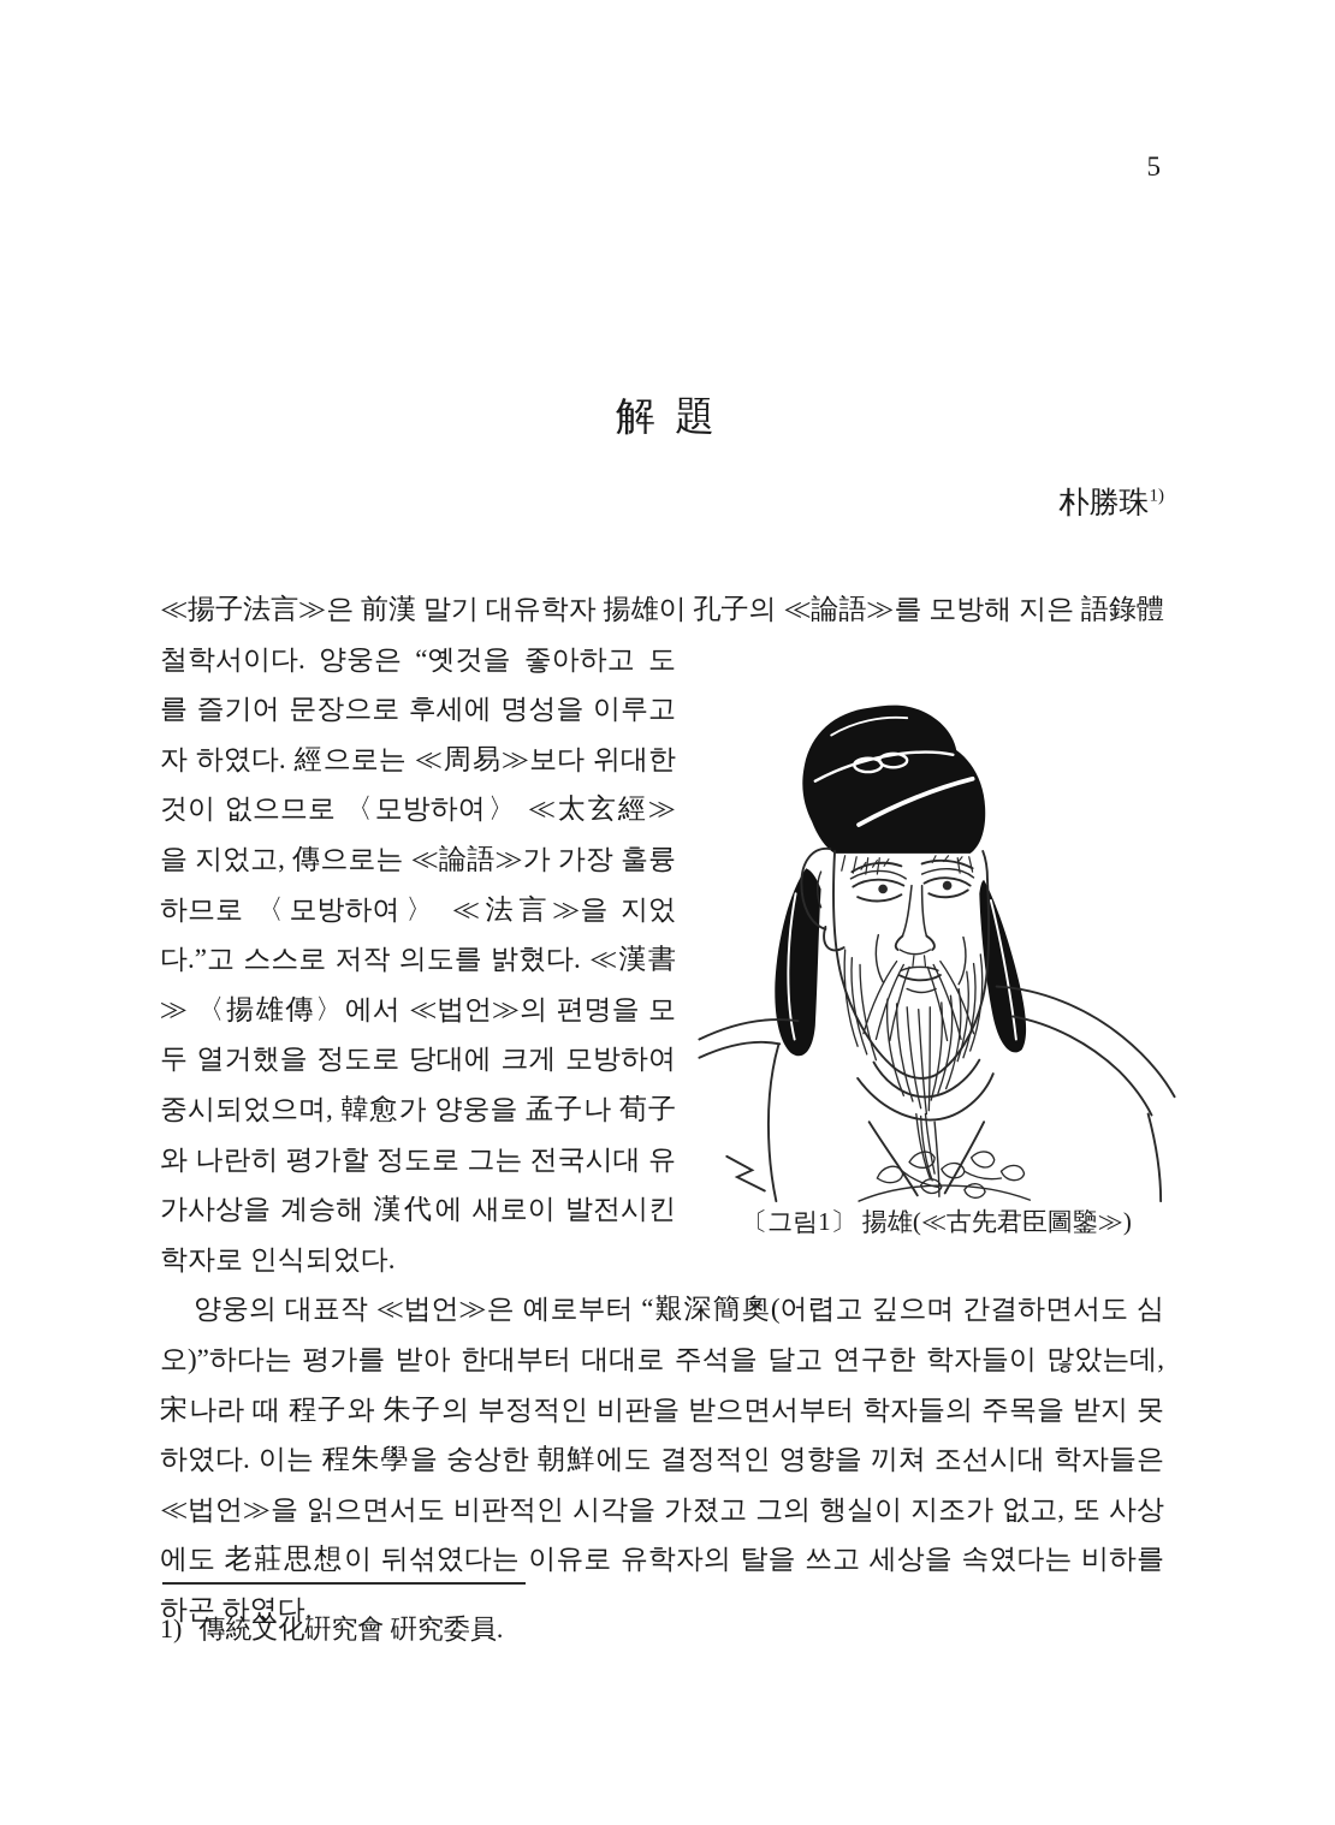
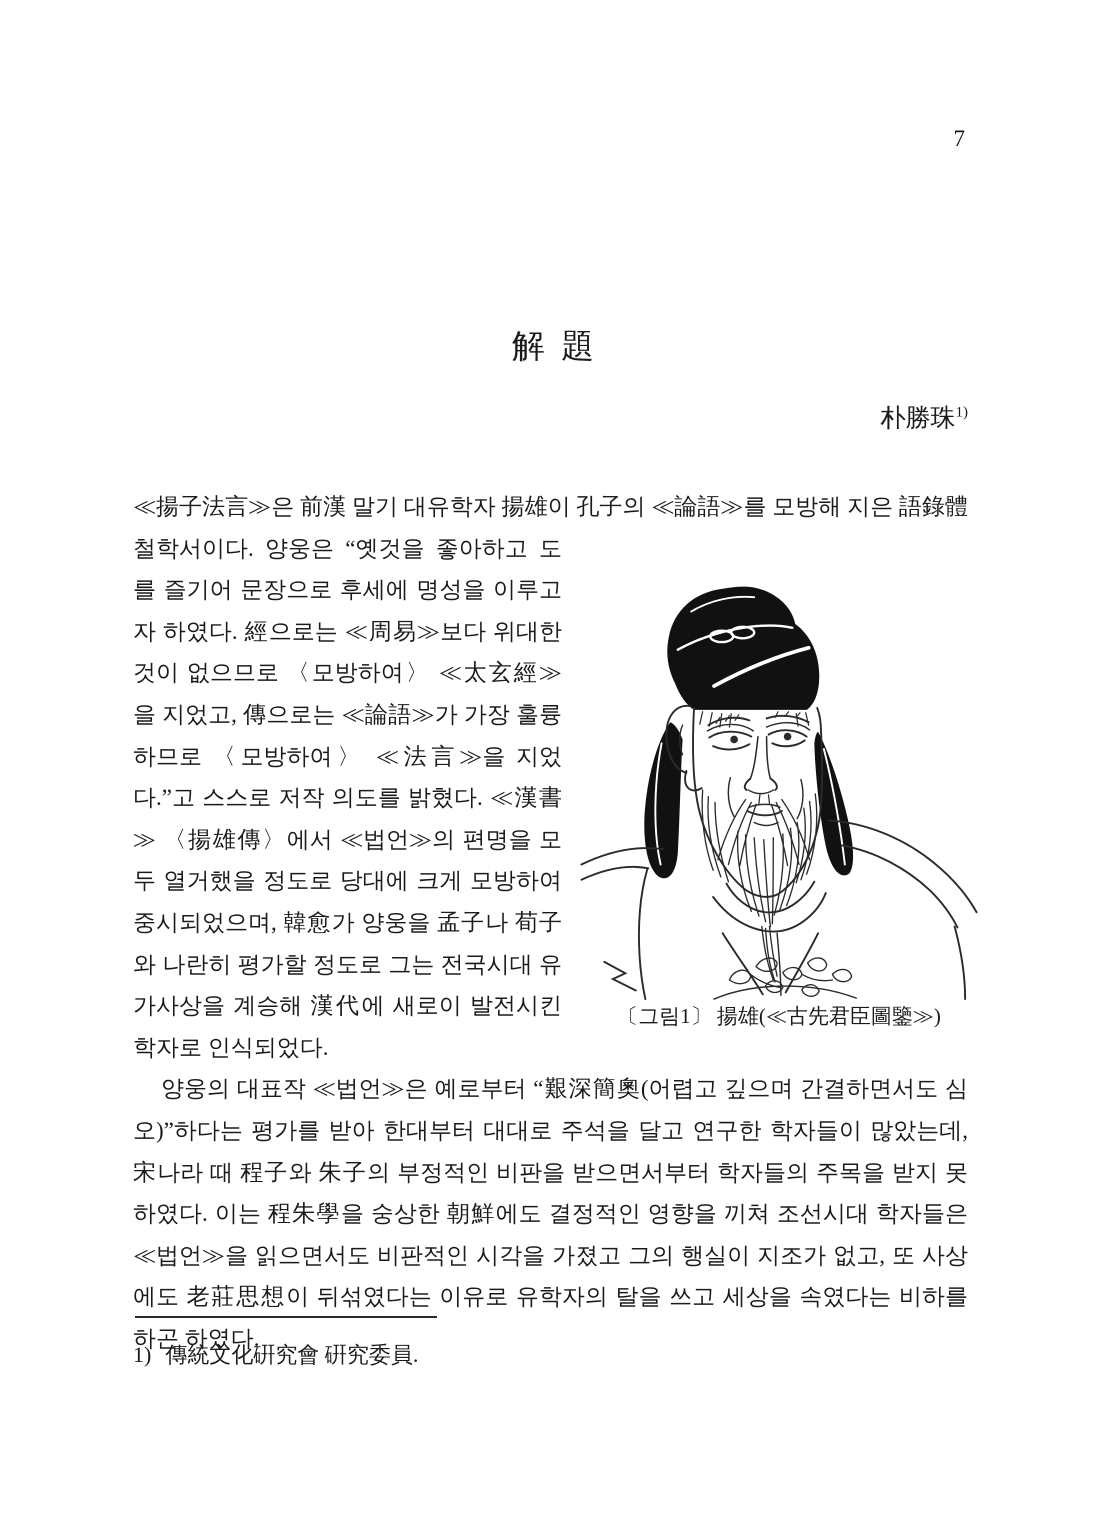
- 5
+ 7
  解 題
  朴勝珠1)
  〔그림1〕 揚雄(≪古先君臣圖鑒≫)
  ≪揚子法言≫은 前漢 말기 대유학자 揚雄이 孔子의 ≪論語≫를 모방해 지은 語錄體 철학서이다. 양웅은 “옛것을 좋아하고 도를 즐기어 문장으로 후세에 명성을 이루고자 하였다. 經으로는 ≪周易≫보다 위대한 것이 없으므로 〈모방하여〉 ≪太玄經≫을 지었고, 傳으로는 ≪論語≫가 가장 훌륭하므로 〈모방하여〉 ≪法言≫을 지었다.”고 스스로 저작 의도를 밝혔다. ≪漢書≫ 〈揚雄傳〉에서 ≪법언≫의 편명을 모두 열거했을 정도로 당대에 크게 모방하여 중시되었으며, 韓愈가 양웅을 孟子나 荀子와 나란히 평가할 정도로 그는 전국시대 유가사상을 계승해 漢代에 새로이 발전시킨 학자로 인식되었다.
  양웅의 대표작 ≪법언≫은 예로부터 “艱深簡奧(어렵고 깊으며 간결하면서도 심오)”하다는 평가를 받아 한대부터 대대로 주석을 달고 연구한 학자들이 많았는데, 宋나라 때 程子와 朱子의 부정적인 비판을 받으면서부터 학자들의 주목을 받지 못하였다. 이는 程朱學을 숭상한 朝鮮에도 결정적인 영향을 끼쳐 조선시대 학자들은 ≪법언≫을 읽으면서도 비판적인 시각을 가졌고 그의 행실이 지조가 없고, 또 사상에도 老莊思想이 뒤섞였다는 이유로 유학자의 탈을 쓰고 세상을 속였다는 비하를 하곤 하였다.
  1) 傳統文化硏究會 硏究委員.
